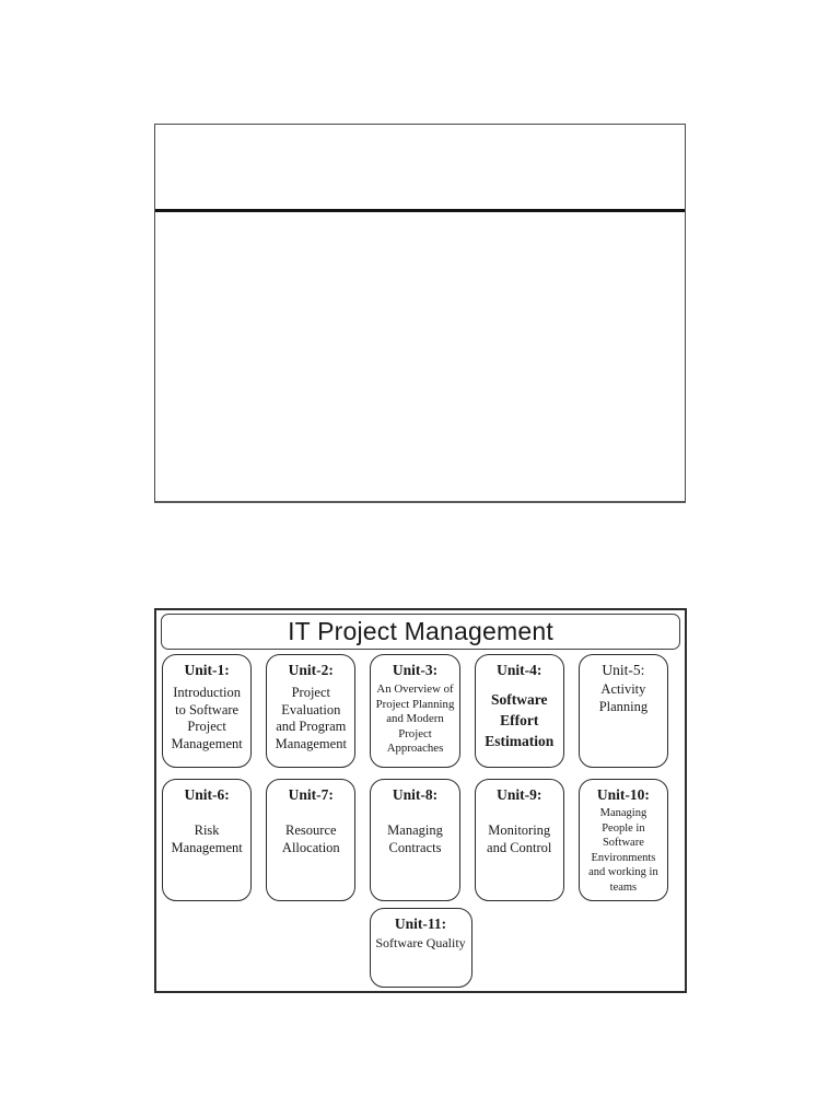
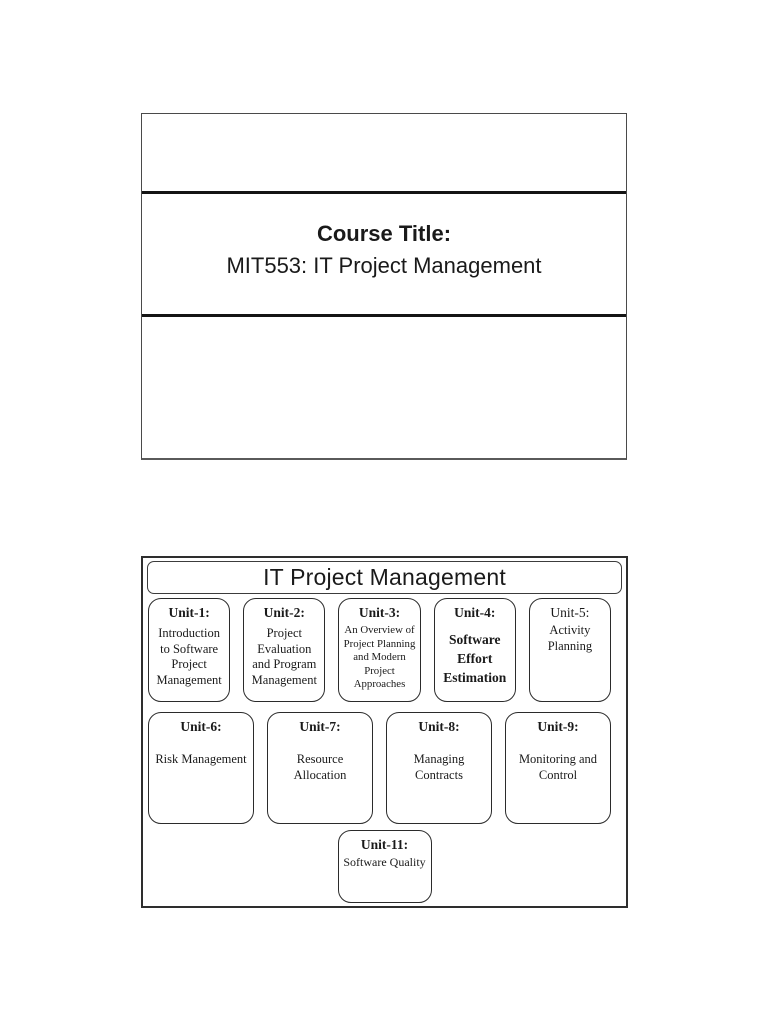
+ Course Title:
+ MIT553: IT Project Management
  IT Project Management
  Unit-1:
  Introduction to Software Project Management
  Unit-2:
  Project Evaluation and Program Management
  Unit-3:
  An Overview of Project Planning and Modern Project Approaches
  Unit-4:
  Software Effort Estimation
  Unit-5:
  Activity Planning
  Unit-6:
  Risk Management
  Unit-7:
  Resource Allocation
  Unit-8:
  Managing Contracts
  Unit-9:
  Monitoring and Control
- Unit-10:
- Managing People in Software Environments and working in teams
  Unit-11:
  Software Quality
